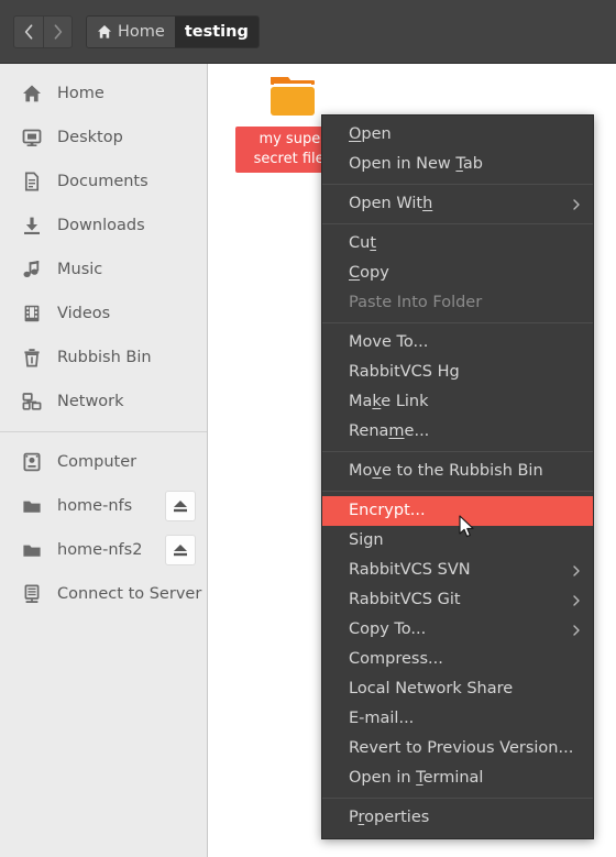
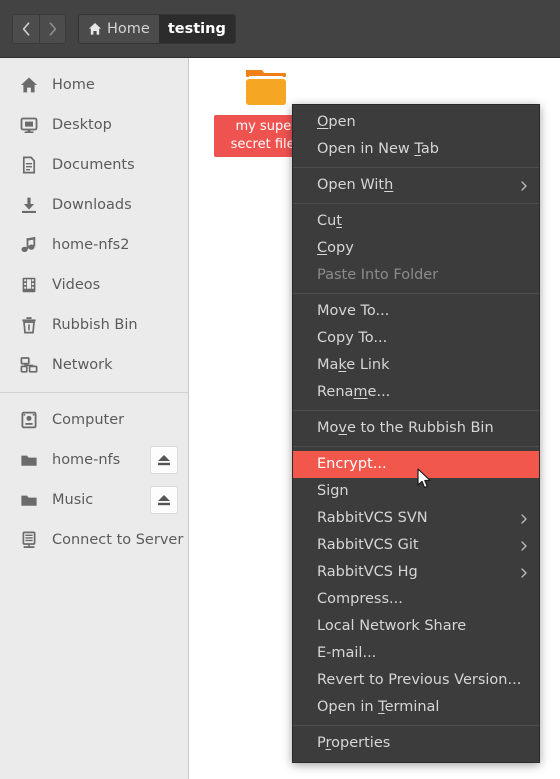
  Home
  testing
  Home
  Desktop
  Documents
  Downloads
- Music
+ home-nfs2
  Videos
  Rubbish Bin
  Network
  Computer
  home-nfs
- home-nfs2
+ Music
  Connect to Server
  my supe secret file
  Open
  Open in New Tab
  Open With
  Cut
  Copy
  Paste Into Folder
  Move To...
- RabbitVCS Hg
+ Copy To...
  Make Link
  Rename...
  Move to the Rubbish Bin
  Encrypt...
  Sign
  RabbitVCS SVN
  RabbitVCS Git
- Copy To...
+ RabbitVCS Hg
  Compress...
  Local Network Share
  E-mail...
  Revert to Previous Version...
  Open in Terminal
  Properties
